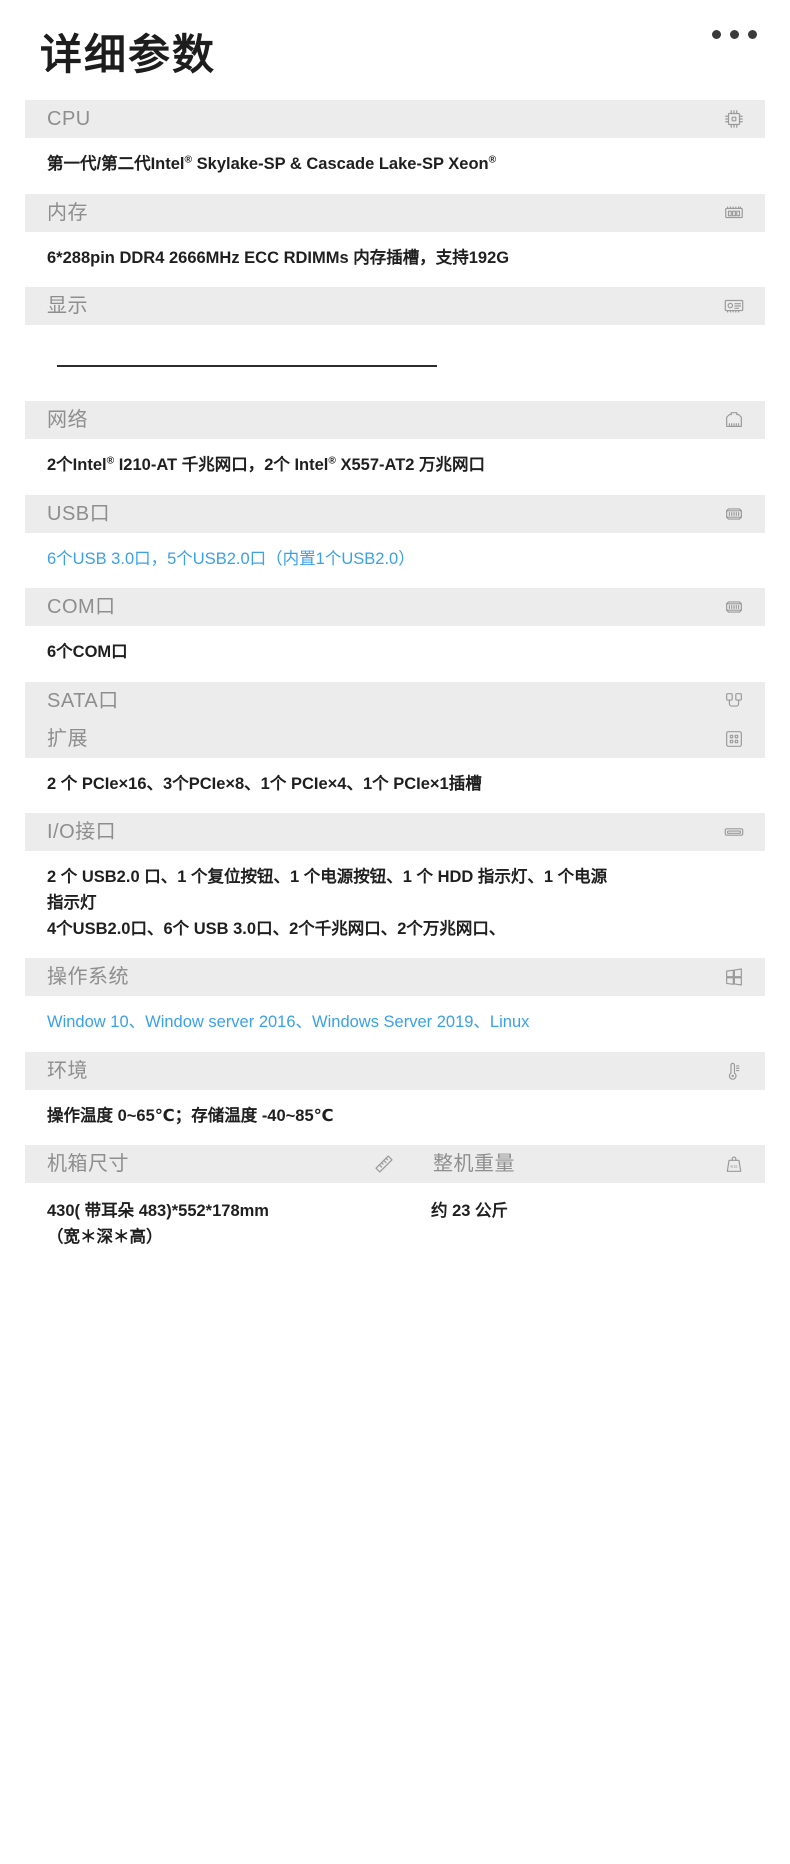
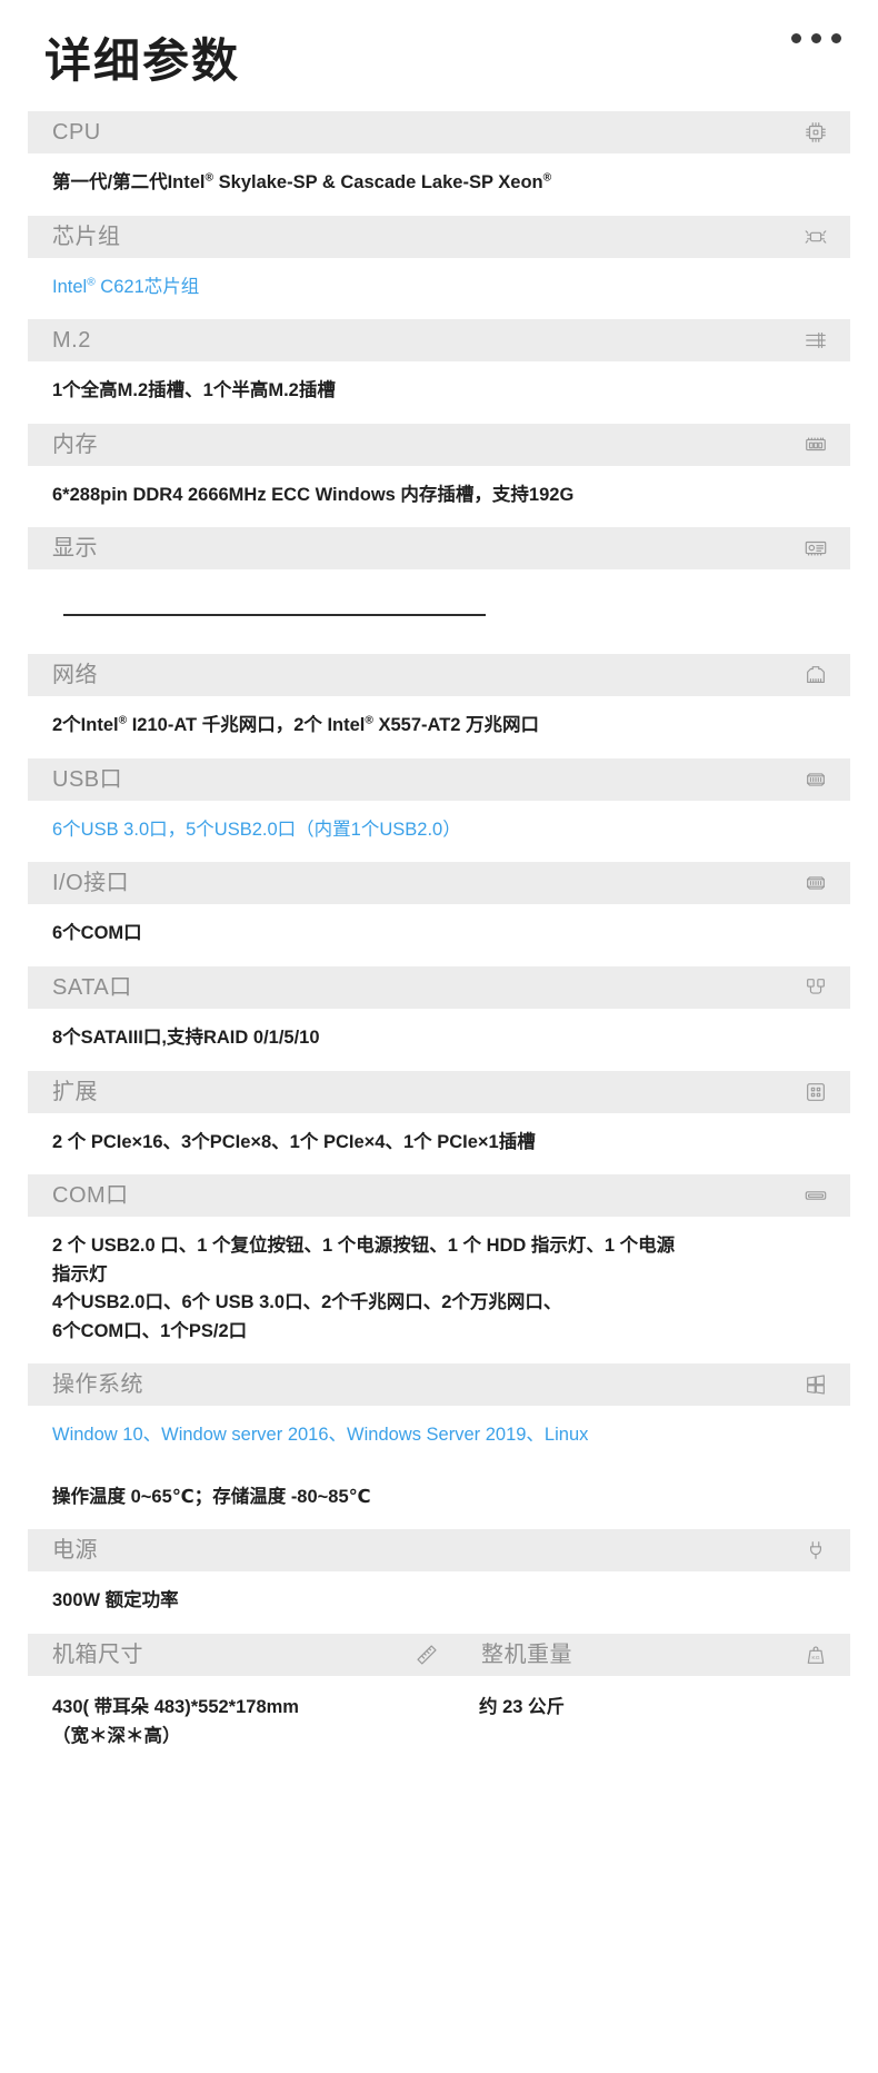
  详细参数
  CPU
  第一代/第二代Intel® Skylake-SP & Cascade Lake-SP Xeon®
+ 芯片组
+ Intel® C621芯片组
+ M.2
+ 1个全高M.2插槽、1个半高M.2插槽
  内存
- 6*288pin DDR4 2666MHz ECC RDIMMs 内存插槽，支持192G
+ 6*288pin DDR4 2666MHz ECC Windows 内存插槽，支持192G
  显示
  网络
  2个Intel® I210-AT 千兆网口，2个 Intel® X557-AT2 万兆网口
  USB口
  6个USB 3.0口，5个USB2.0口（内置1个USB2.0）
- COM口
+ I/O接口
  6个COM口
  SATA口
+ 8个SATAIII口,支持RAID 0/1/5/10
  扩展
  2 个 PCIe×16、3个PCIe×8、1个 PCIe×4、1个 PCIe×1插槽
- I/O接口
+ COM口
  2 个 USB2.0 口、1 个复位按钮、1 个电源按钮、1 个 HDD 指示灯、1 个电源
  指示灯
  4个USB2.0口、6个 USB 3.0口、2个千兆网口、2个万兆网口、
+ 6个COM口、1个PS/2口
  操作系统
  Window 10、Window server 2016、Windows Server 2019、Linux
- 环境
- 操作温度 0~65℃；存储温度 -40~85℃
+ 操作温度 0~65℃；存储温度 -80~85℃
+ 电源
+ 300W 额定功率
  机箱尺寸
  整机重量
  430( 带耳朵 483)*552*178mm
  （宽＊深＊高）
  约 23 公斤
